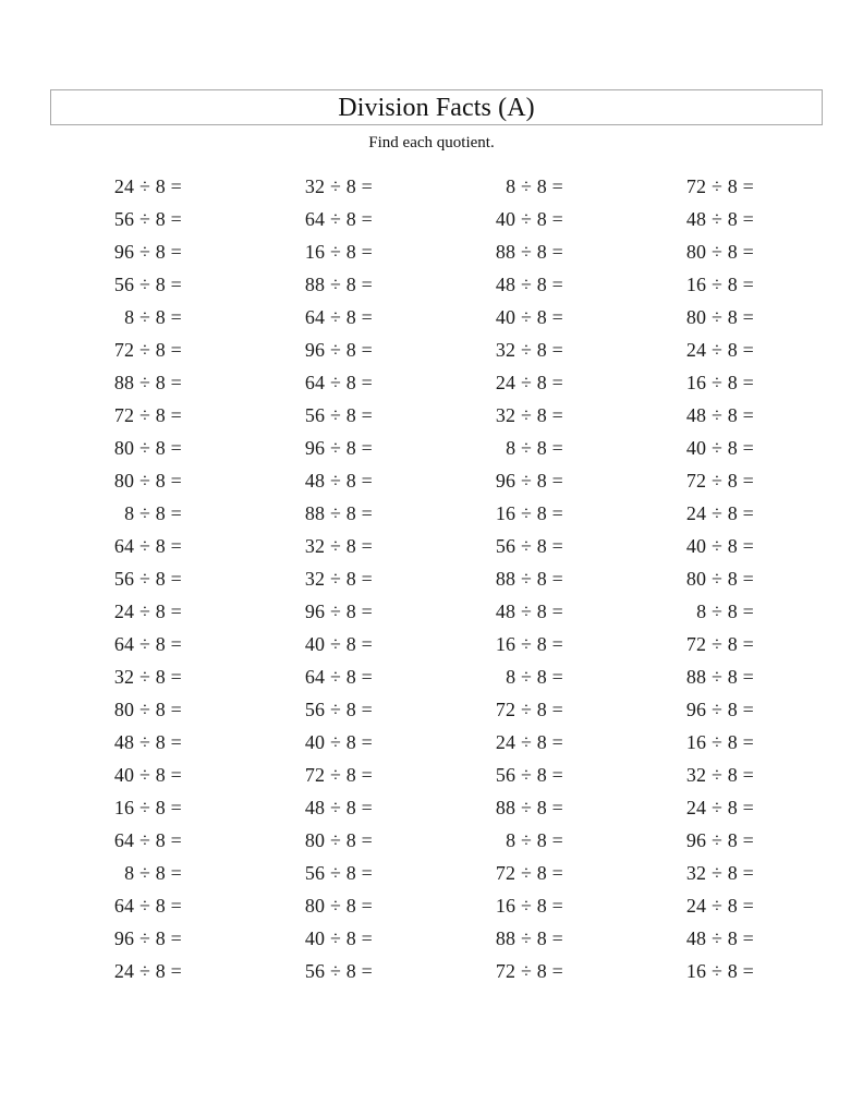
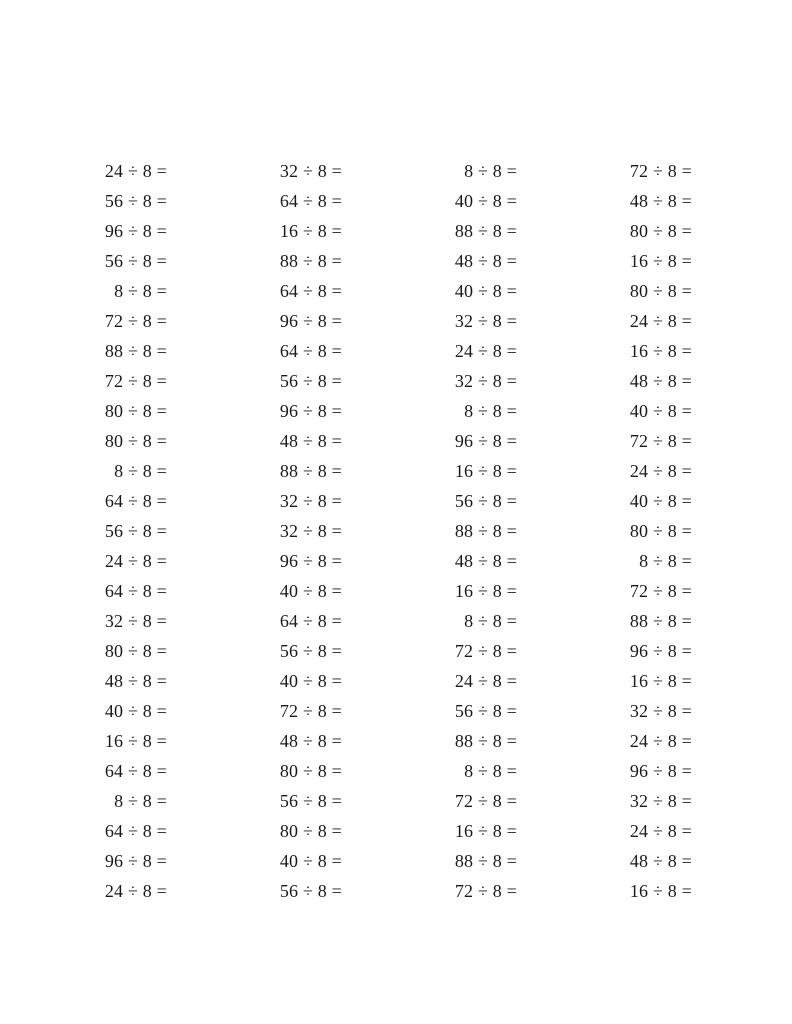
- Division Facts (A)
- Find each quotient.
  24 ÷ 8 =
  32 ÷ 8 =
  8 ÷ 8 =
  72 ÷ 8 =
  56 ÷ 8 =
  64 ÷ 8 =
  40 ÷ 8 =
  48 ÷ 8 =
  96 ÷ 8 =
  16 ÷ 8 =
  88 ÷ 8 =
  80 ÷ 8 =
  56 ÷ 8 =
  88 ÷ 8 =
  48 ÷ 8 =
  16 ÷ 8 =
  8 ÷ 8 =
  64 ÷ 8 =
  40 ÷ 8 =
  80 ÷ 8 =
  72 ÷ 8 =
  96 ÷ 8 =
  32 ÷ 8 =
  24 ÷ 8 =
  88 ÷ 8 =
  64 ÷ 8 =
  24 ÷ 8 =
  16 ÷ 8 =
  72 ÷ 8 =
  56 ÷ 8 =
  32 ÷ 8 =
  48 ÷ 8 =
  80 ÷ 8 =
  96 ÷ 8 =
  8 ÷ 8 =
  40 ÷ 8 =
  80 ÷ 8 =
  48 ÷ 8 =
  96 ÷ 8 =
  72 ÷ 8 =
  8 ÷ 8 =
  88 ÷ 8 =
  16 ÷ 8 =
  24 ÷ 8 =
  64 ÷ 8 =
  32 ÷ 8 =
  56 ÷ 8 =
  40 ÷ 8 =
  56 ÷ 8 =
  32 ÷ 8 =
  88 ÷ 8 =
  80 ÷ 8 =
  24 ÷ 8 =
  96 ÷ 8 =
  48 ÷ 8 =
  8 ÷ 8 =
  64 ÷ 8 =
  40 ÷ 8 =
  16 ÷ 8 =
  72 ÷ 8 =
  32 ÷ 8 =
  64 ÷ 8 =
  8 ÷ 8 =
  88 ÷ 8 =
  80 ÷ 8 =
  56 ÷ 8 =
  72 ÷ 8 =
  96 ÷ 8 =
  48 ÷ 8 =
  40 ÷ 8 =
  24 ÷ 8 =
  16 ÷ 8 =
  40 ÷ 8 =
  72 ÷ 8 =
  56 ÷ 8 =
  32 ÷ 8 =
  16 ÷ 8 =
  48 ÷ 8 =
  88 ÷ 8 =
  24 ÷ 8 =
  64 ÷ 8 =
  80 ÷ 8 =
  8 ÷ 8 =
  96 ÷ 8 =
  8 ÷ 8 =
  56 ÷ 8 =
  72 ÷ 8 =
  32 ÷ 8 =
  64 ÷ 8 =
  80 ÷ 8 =
  16 ÷ 8 =
  24 ÷ 8 =
  96 ÷ 8 =
  40 ÷ 8 =
  88 ÷ 8 =
  48 ÷ 8 =
  24 ÷ 8 =
  56 ÷ 8 =
  72 ÷ 8 =
  16 ÷ 8 =
